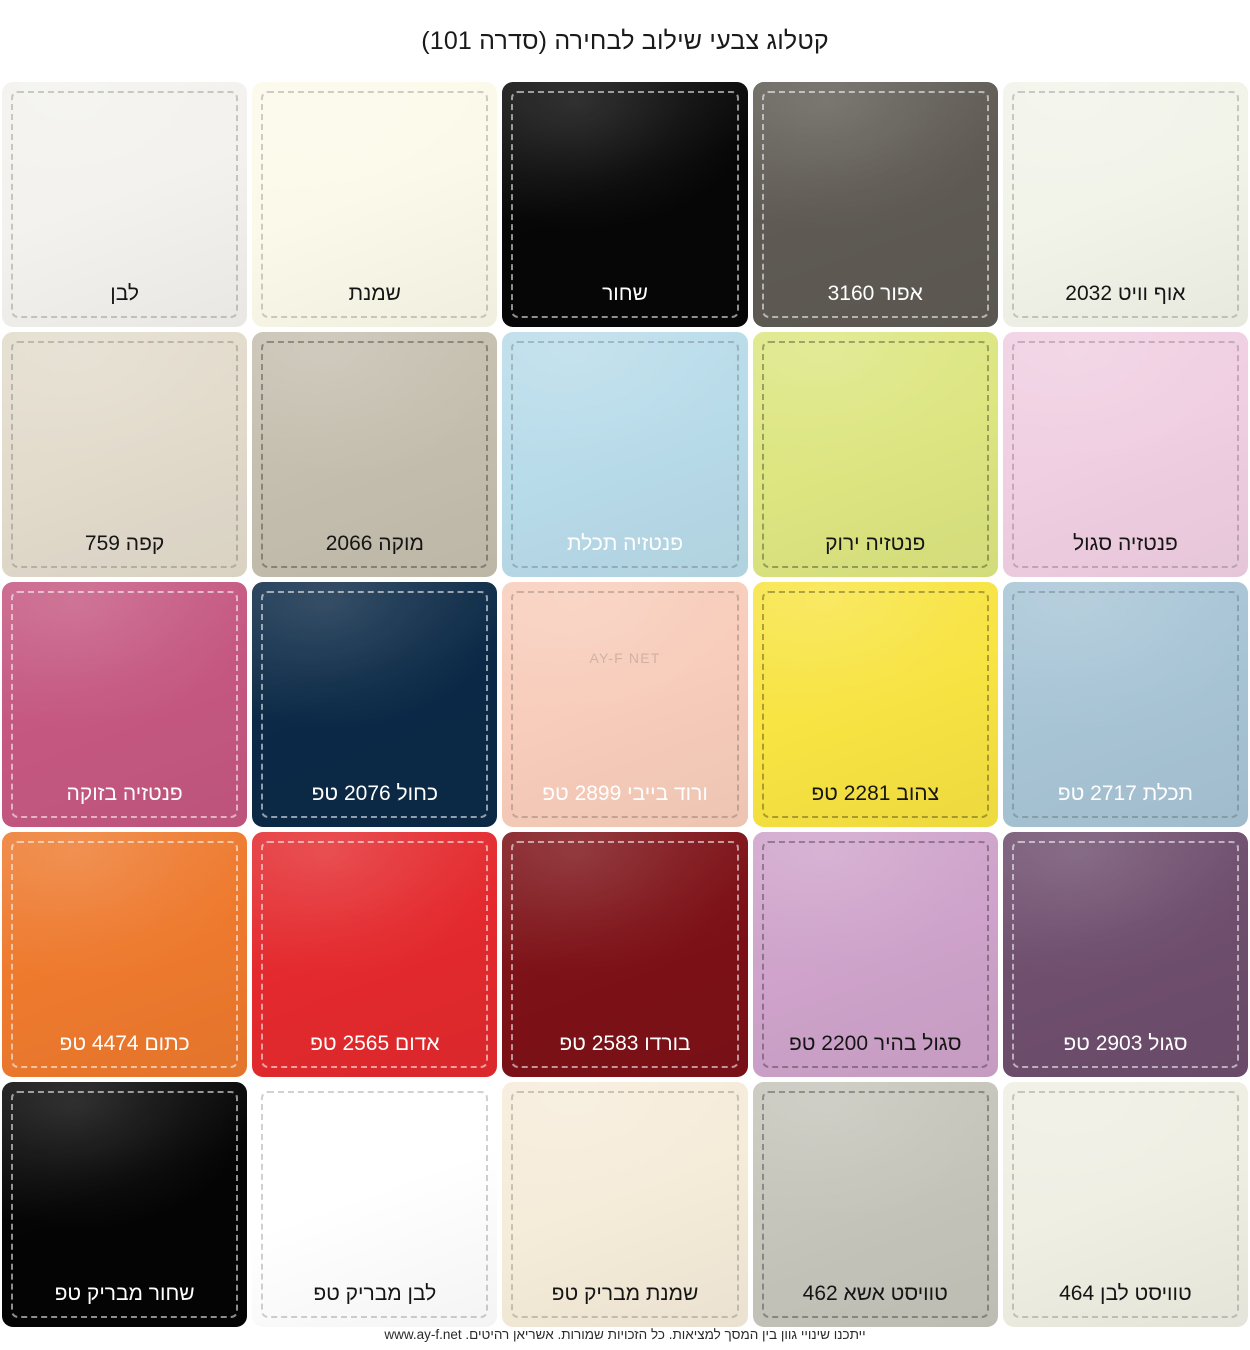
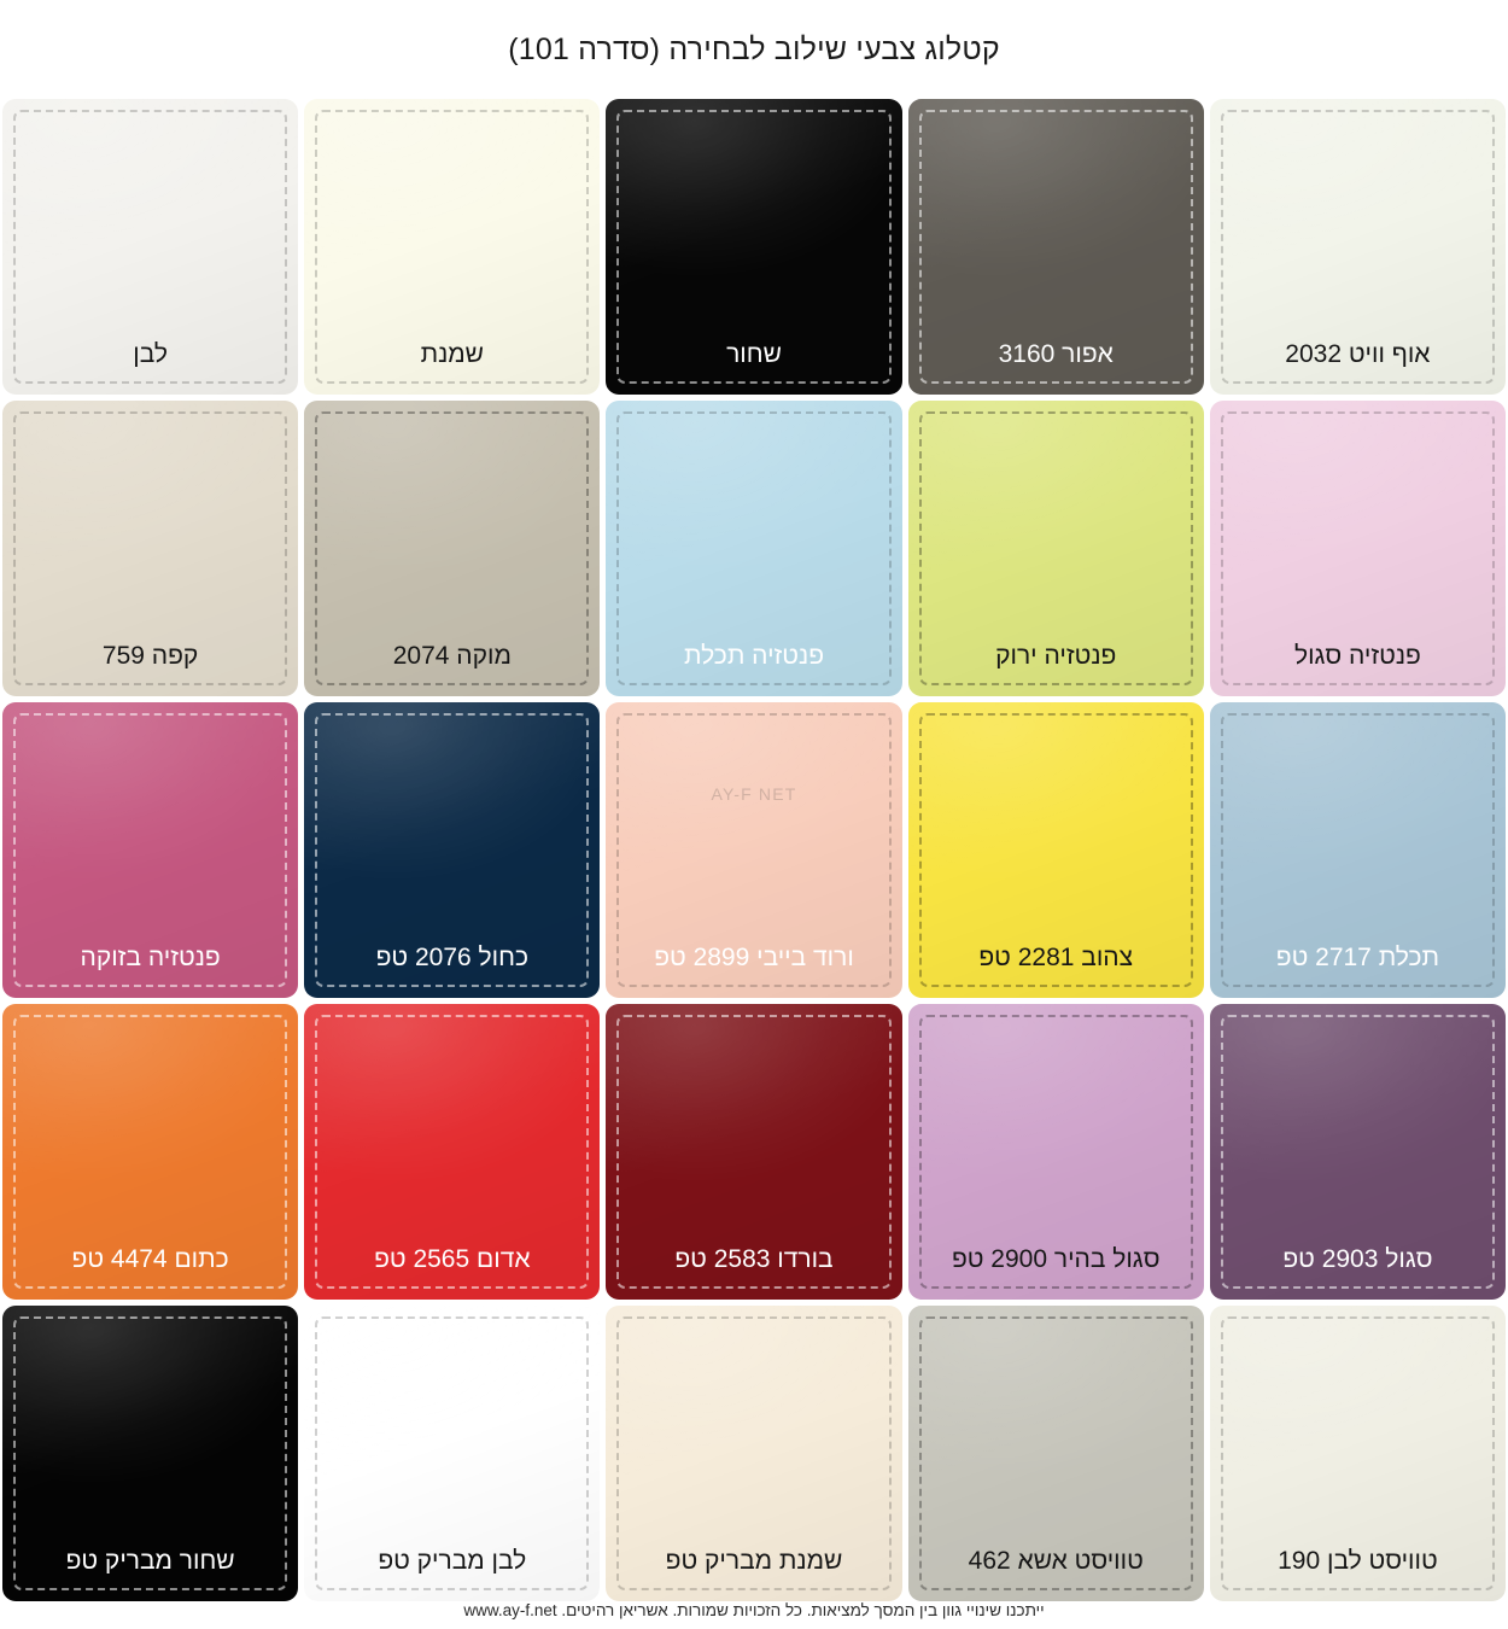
  קטלוג צבעי שילוב לבחירה (סדרה 101)
  אוף וויט 2032
  אפור 3160
  שחור
  שמנת
  לבן
  פנטזיה סגול
  פנטזיה ירוק
  פנטזיה תכלת
- מוקה 2066
+ מוקה 2074
  קפה 759
  תכלת 2717 טפ
  צהוב 2281 טפ
  AY-F NET
  ורוד בייבי 2899 טפ
  כחול 2076 טפ
  פנטזיה בזוקה
  סגול 2903 טפ
- סגול בהיר 2200 טפ
+ סגול בהיר 2900 טפ
  בורדו 2583 טפ
  אדום 2565 טפ
  כתום 4474 טפ
- טוויסט לבן 464
+ טוויסט לבן 190
  טוויסט אשא 462
  שמנת מבריק טפ
  לבן מבריק טפ
  שחור מבריק טפ
  ייתכנו שינויי גוון בין המסך למציאות. כל הזכויות שמורות. אשריאן רהיטים. www.ay-f.net
